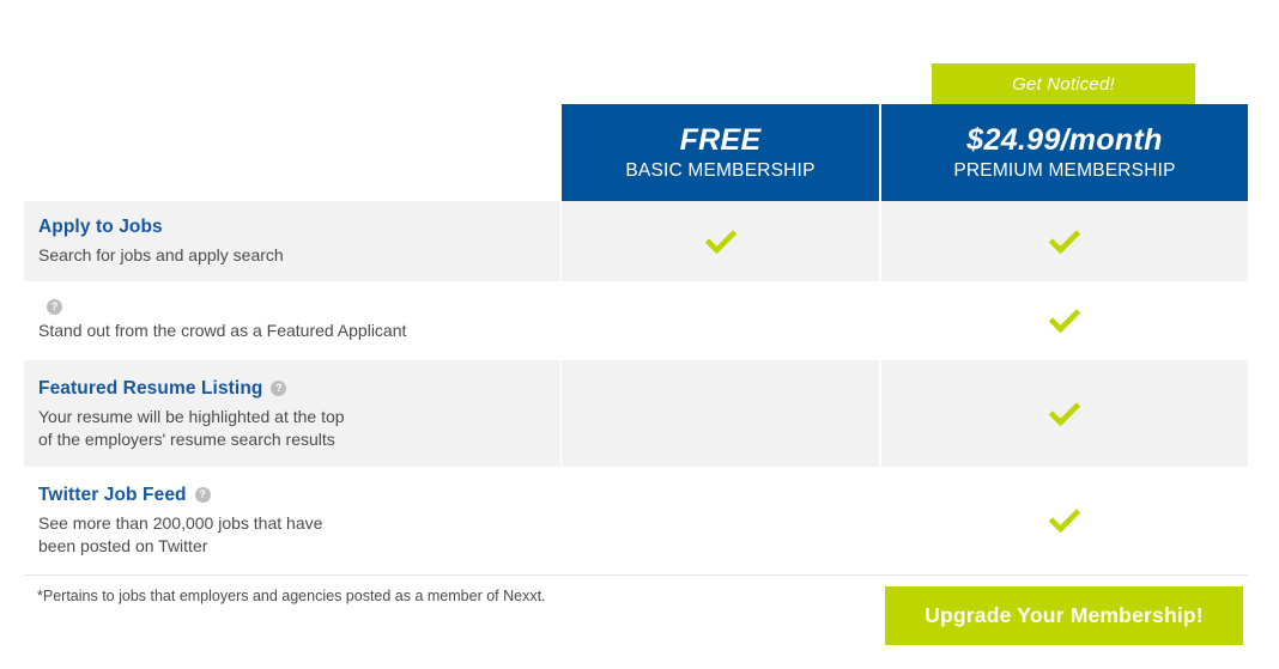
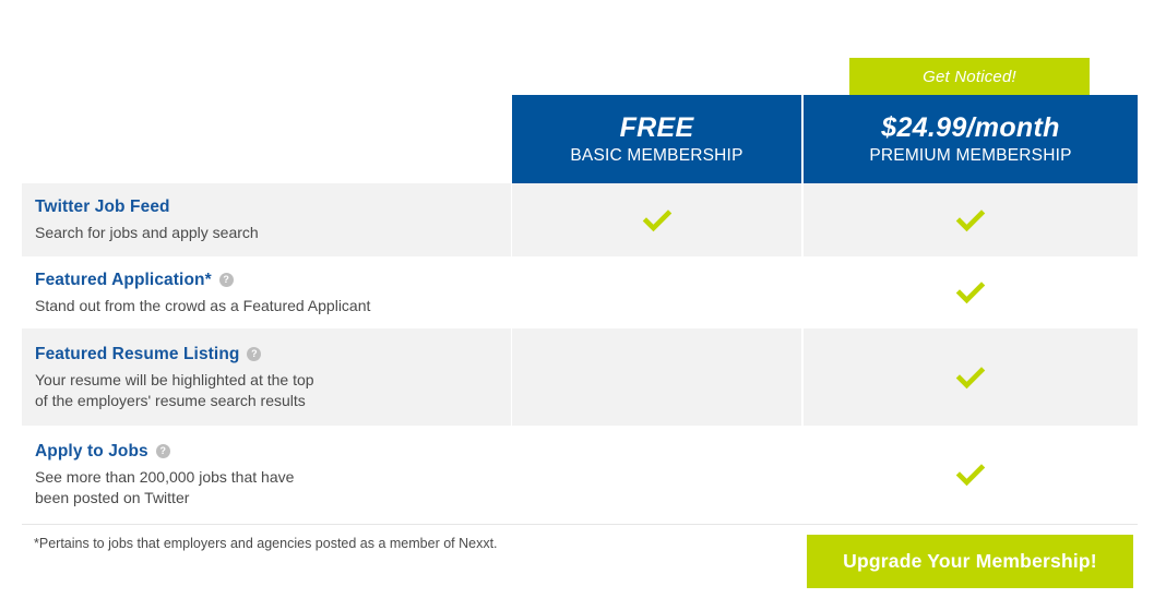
  Get Noticed!
  FREE
  BASIC MEMBERSHIP
  $24.99/month
  PREMIUM MEMBERSHIP
- Apply to Jobs
+ Twitter Job Feed
  Search for jobs and apply search
+ Featured Application*
  ?
  Stand out from the crowd as a Featured Applicant
  Featured Resume Listing
  ?
  Your resume will be highlighted at the top
  of the employers' resume search results
- Twitter Job Feed
+ Apply to Jobs
  ?
  See more than 200,000 jobs that have
  been posted on Twitter
  *Pertains to jobs that employers and agencies posted as a member of Nexxt.
  Upgrade Your Membership!
